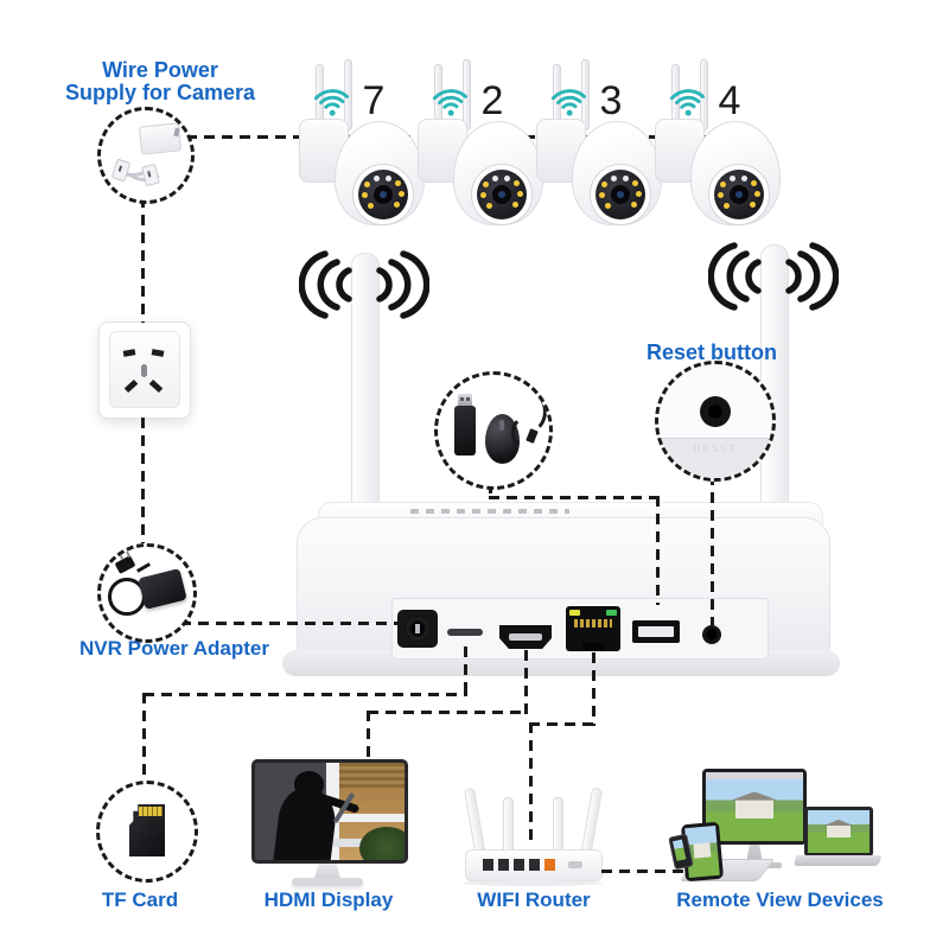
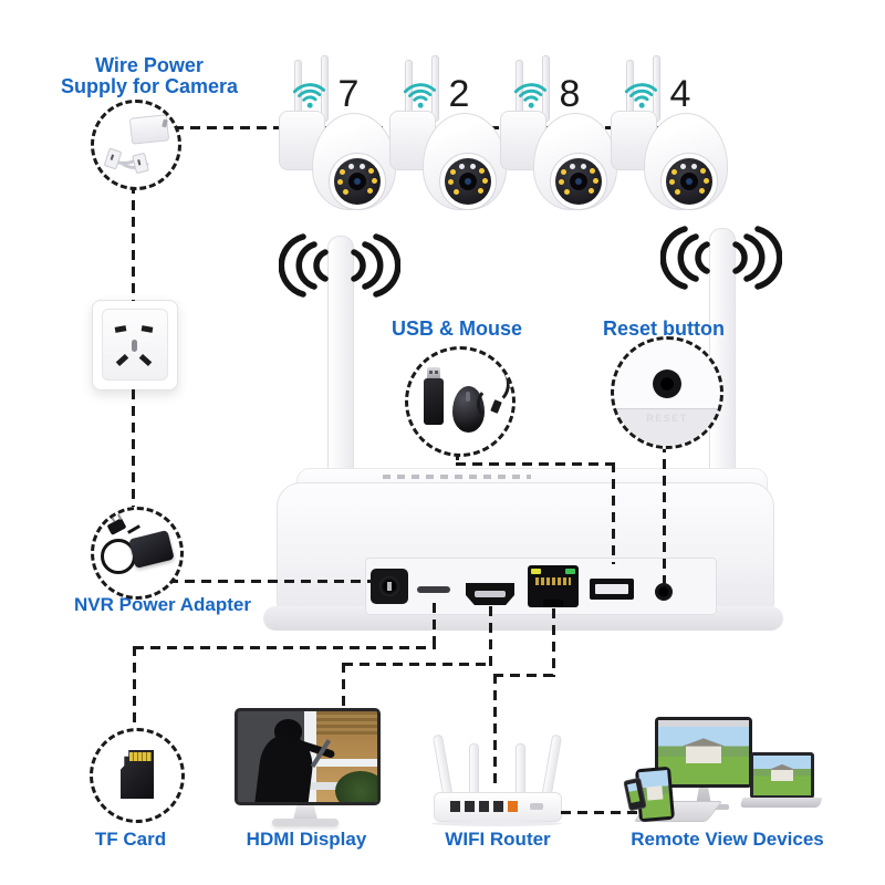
  Wire Power
  Supply for Camera
+ USB & Mouse
  Reset button
  NVR Power Adapter
  TF Card
  HDMl Display
  WIFI Router
  Remote View Devices
  7
  2
- 3
+ 8
  4
